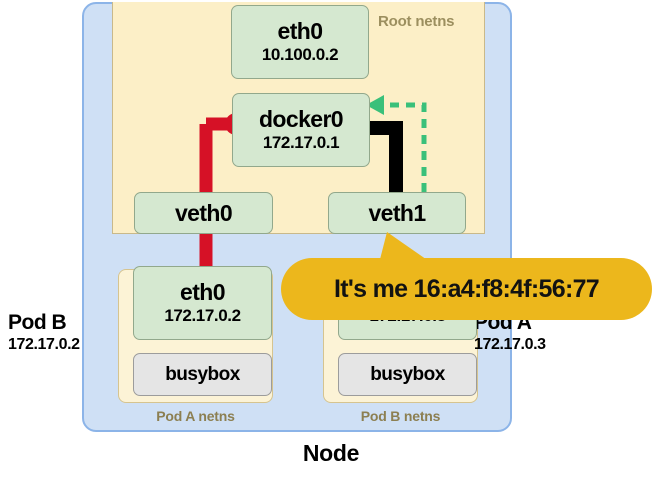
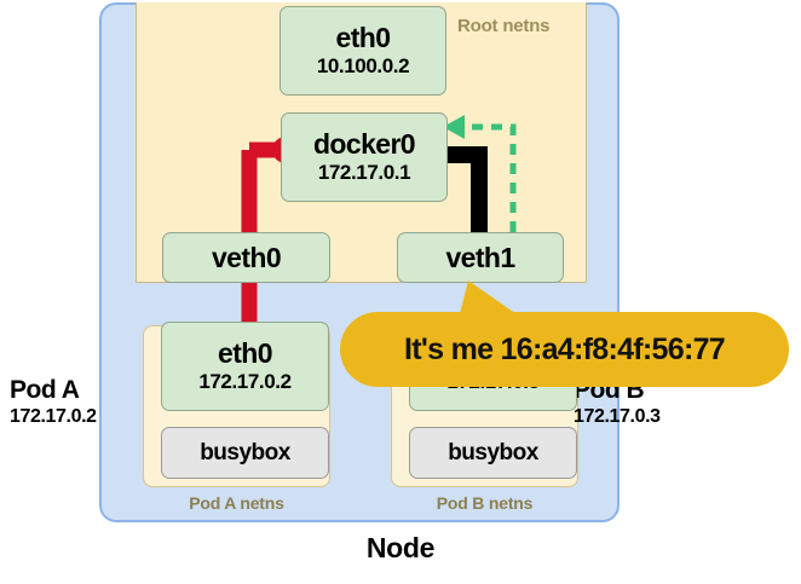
  Root netns
  eth0
  10.100.0.2
  docker0
  172.17.0.1
  veth0
  veth1
  eth0
  172.17.0.2
  busybox
  Pod A netns
  busybox
  Pod B netns
- Pod B
+ Pod A
  172.17.0.2
- Pod A
+ Pod B
  172.17.0.3
  It's me 16:a4:f8:4f:56:77
  Node
